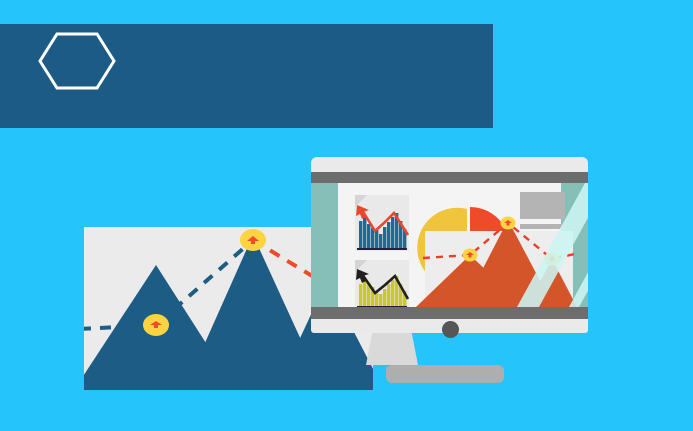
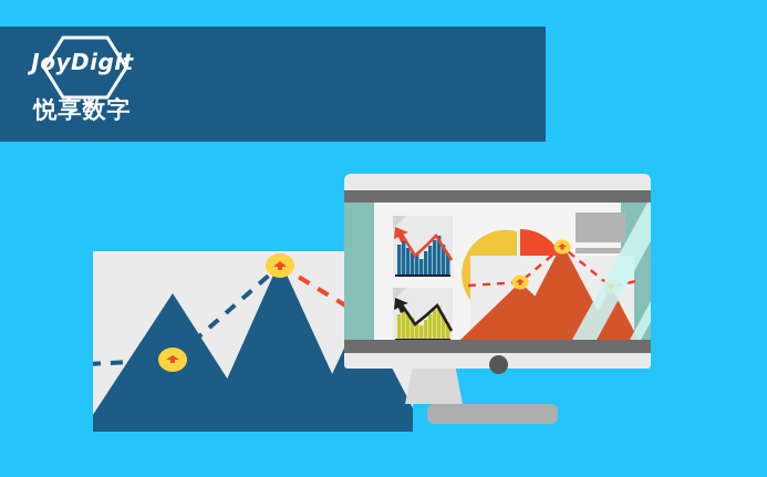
+ JoyDigit
+ 悦享数字
